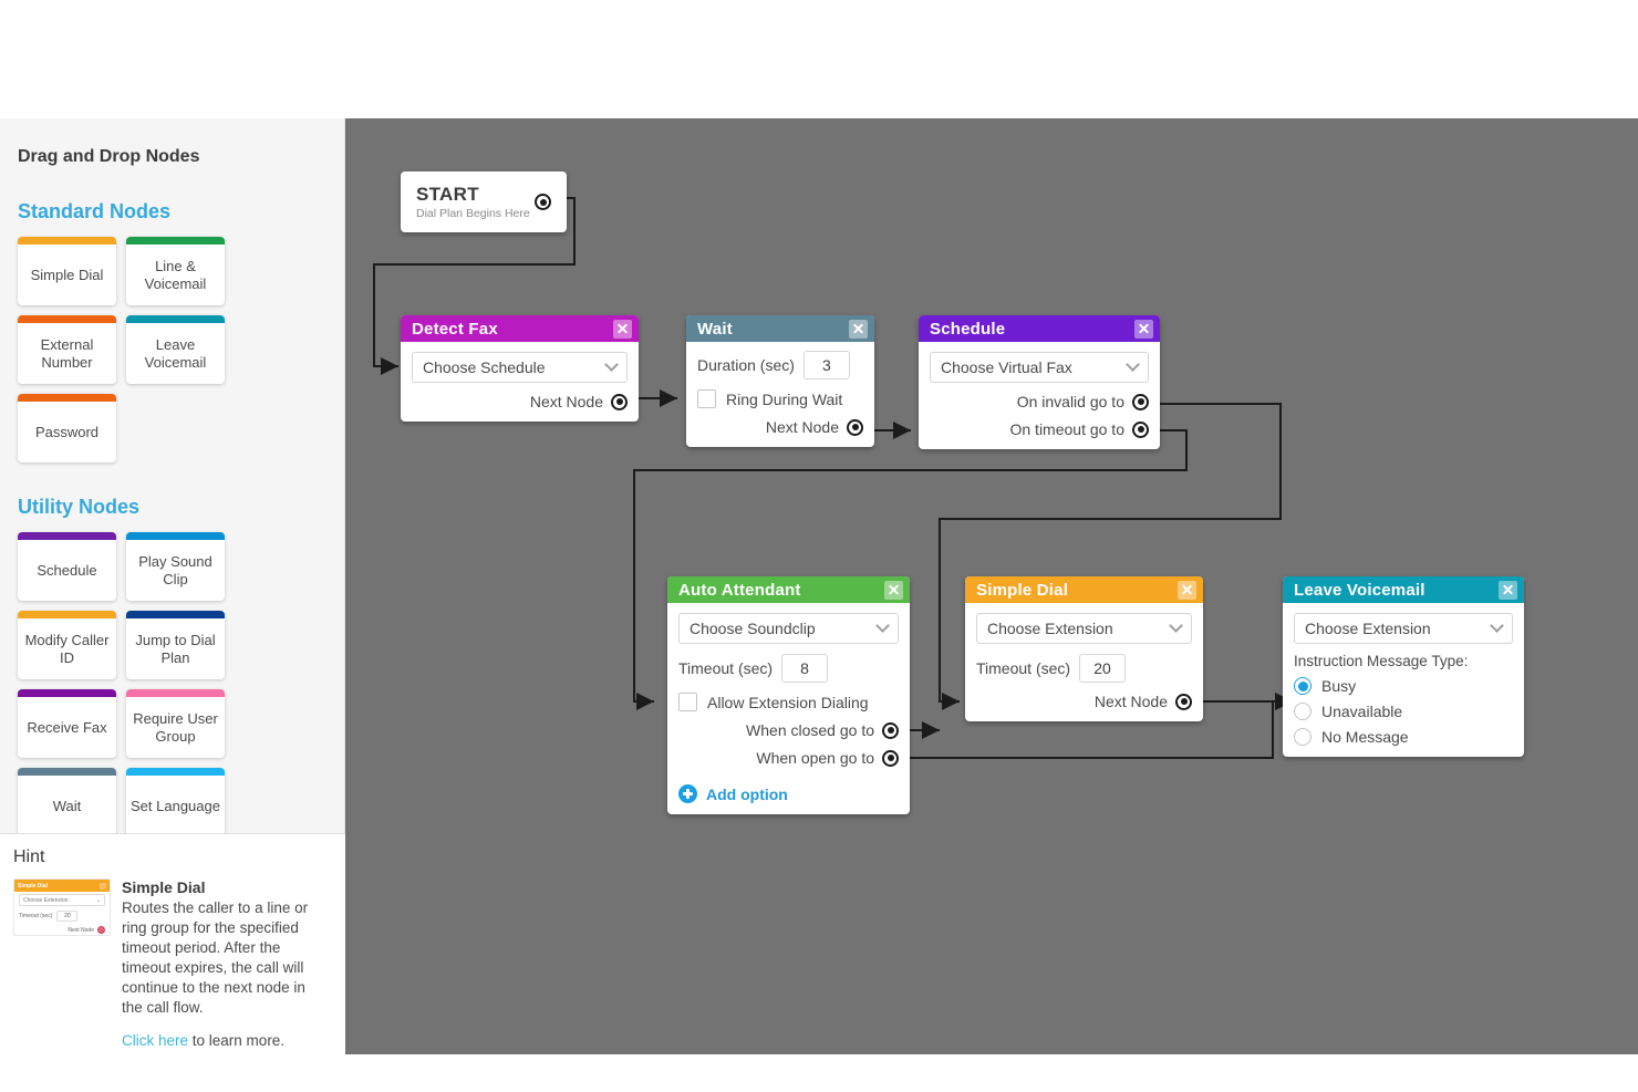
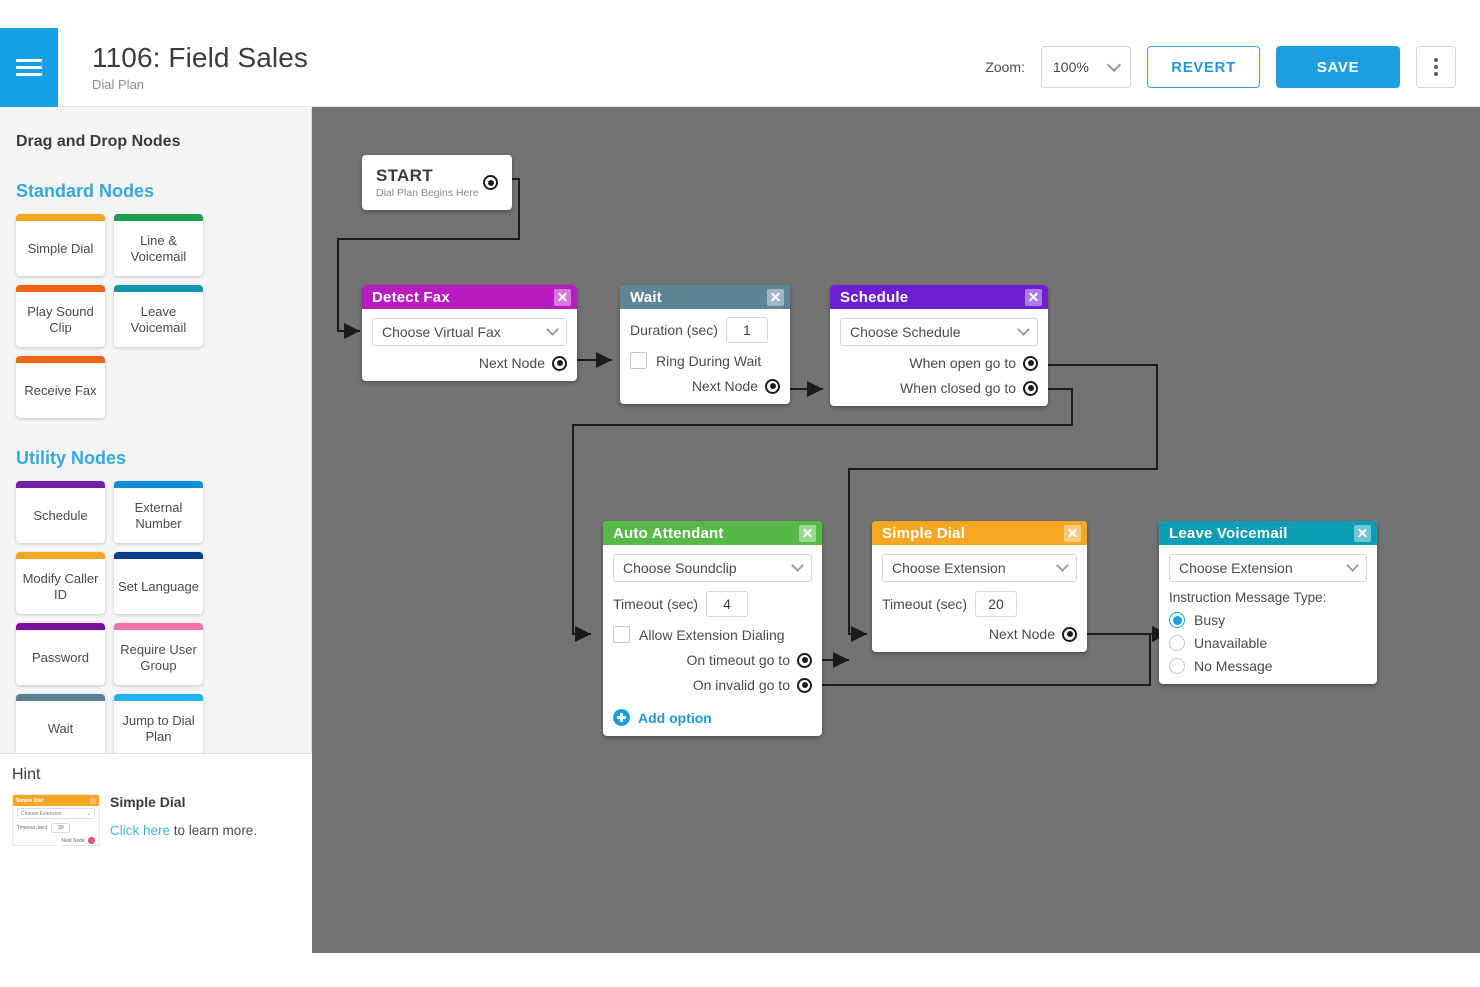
+ 1106: Field Sales
+ Dial Plan
+ Zoom:
+ 100%
+ REVERT
+ SAVE
  Drag and Drop Nodes
  Standard Nodes
  Simple Dial
  Line & Voicemail
- External Number
+ Play Sound Clip
  Leave Voicemail
- Password
+ Receive Fax
  Utility Nodes
  Schedule
- Play Sound Clip
+ External Number
  Modify Caller ID
- Jump to Dial Plan
+ Set Language
- Receive Fax
+ Password
  Require User Group
  Wait
- Set Language
+ Jump to Dial Plan
  Hint
  Simple Dial
- Routes the caller to a line or ring group for the specified timeout period. After the timeout expires, the call will continue to the next node in the call flow.
  Click here to learn more.
  START
  Dial Plan Begins Here
  Detect Fax
- Choose Schedule
+ Choose Virtual Fax
  Next Node
  Wait
  Duration (sec)
- 3
+ 1
  Ring During Wait
  Next Node
  Schedule
- Choose Virtual Fax
+ Choose Schedule
- On invalid go to
+ When open go to
- On timeout go to
+ When closed go to
  Auto Attendant
  Choose Soundclip
  Timeout (sec)
- 8
+ 4
  Allow Extension Dialing
- When closed go to
+ On timeout go to
- When open go to
+ On invalid go to
  Add option
  Simple Dial
  Choose Extension
  Timeout (sec)
  20
  Next Node
  Leave Voicemail
  Choose Extension
  Instruction Message Type:
  Busy
  Unavailable
  No Message
